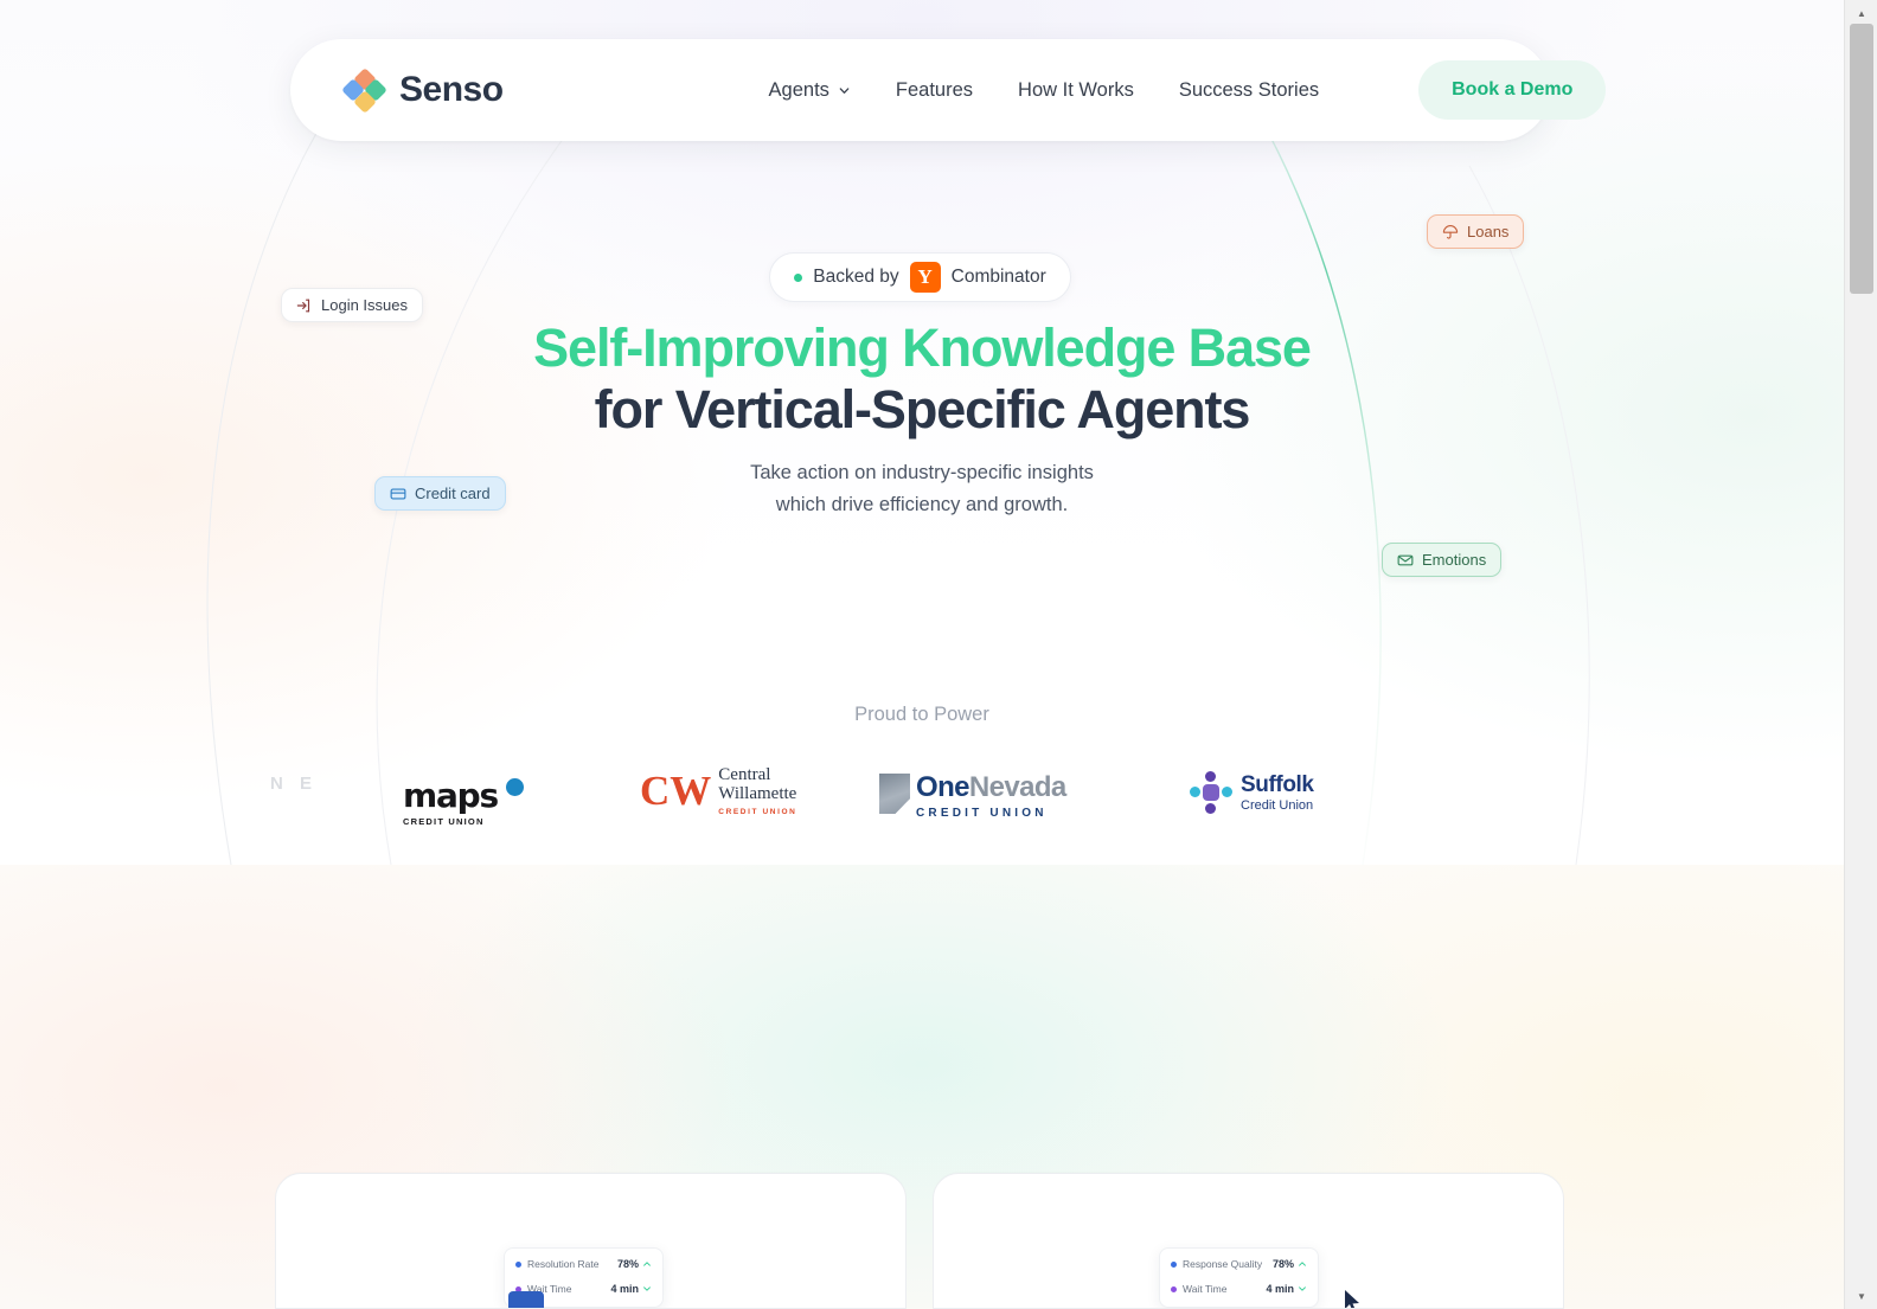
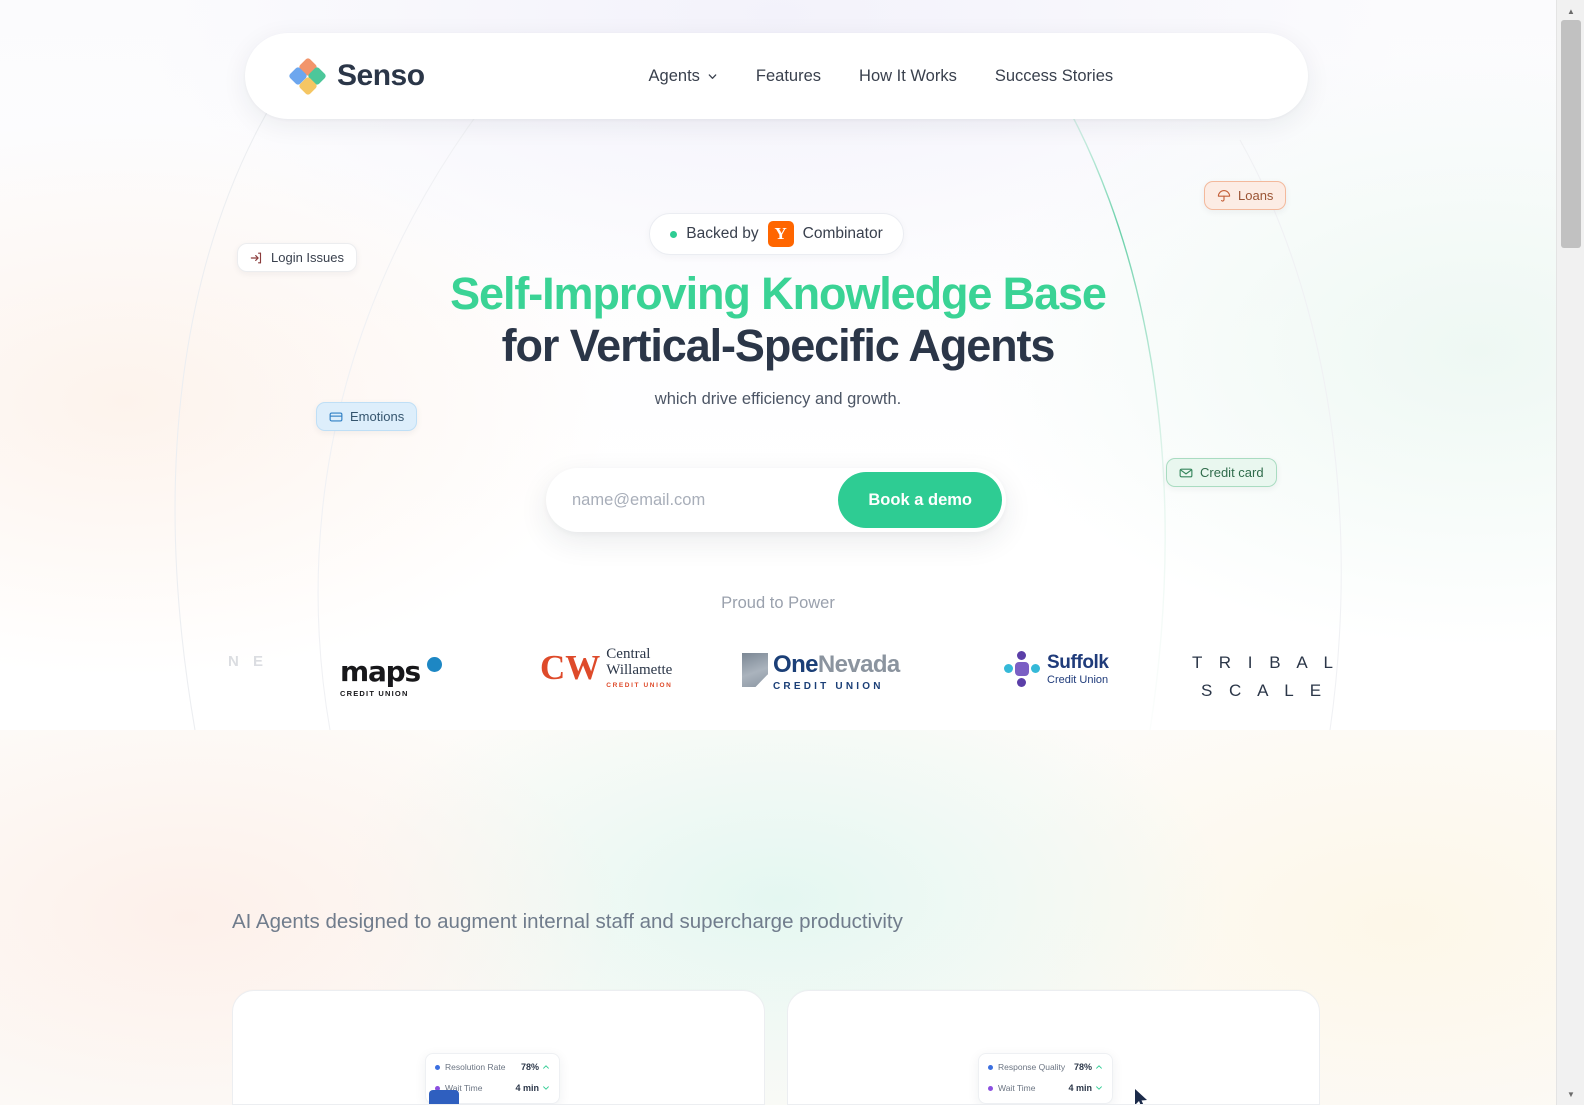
  Senso
  Agents
  Features
  How It Works
  Success Stories
- Book a Demo
  Backed by
  Y
  Combinator
  Self-Improving Knowledge Base
  for Vertical-Specific Agents
- Take action on industry-specific insights
  which drive efficiency and growth.
+ name@email.com
+ Book a demo
  Login Issues
- Credit card
+ Emotions
  Loans
- Emotions
+ Credit card
  Proud to Power
  N E
  maps
  CREDIT UNION
  CW
  Central
  Willamette
  OneNevada
  CREDIT UNION
  Suffolk
  Credit Union
+ T R I B A L
+ S C A L E
+ AI Agents designed to augment internal staff and supercharge productivity
  Resolution Rate
  78%
  Wait Time
  4 min
  Response Quality
  78%
  Wait Time
  4 min
  ▲
  ▼
